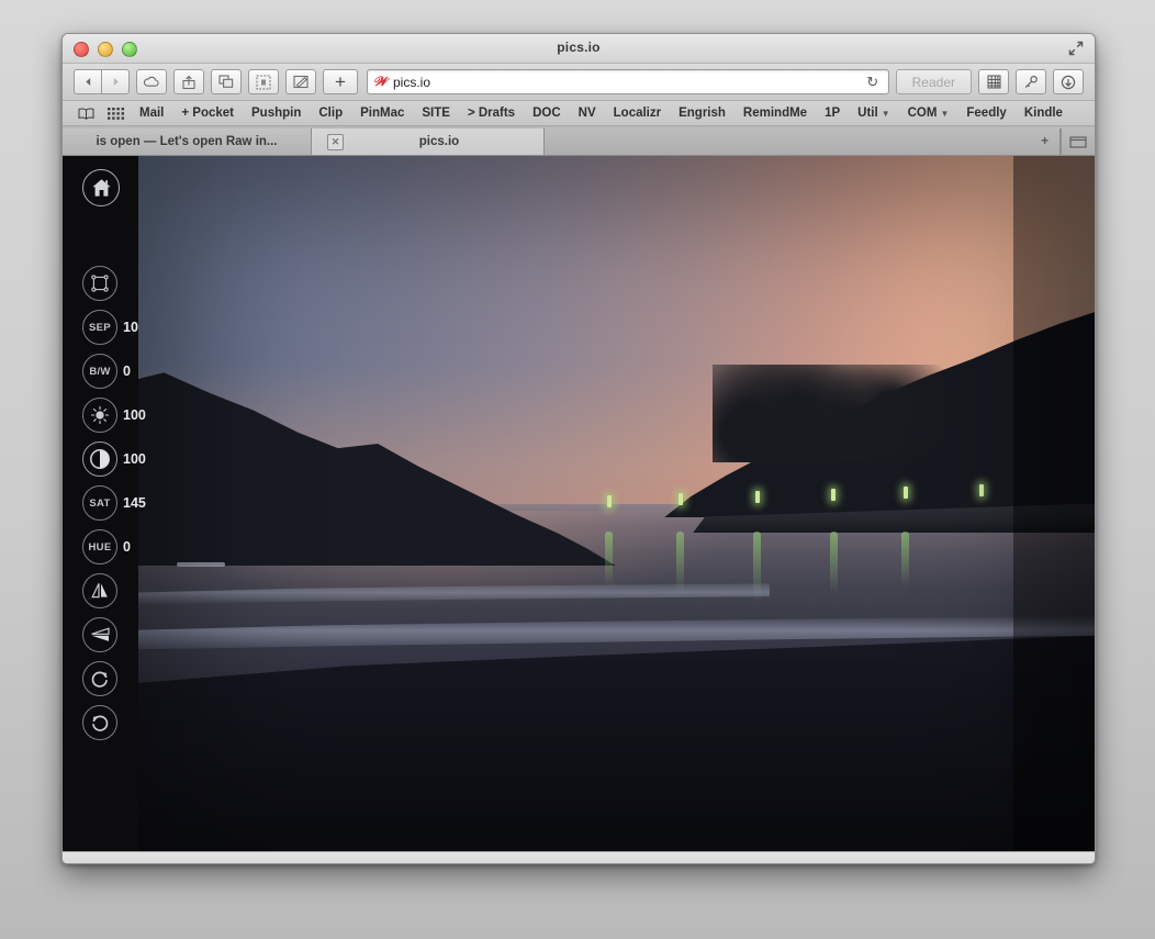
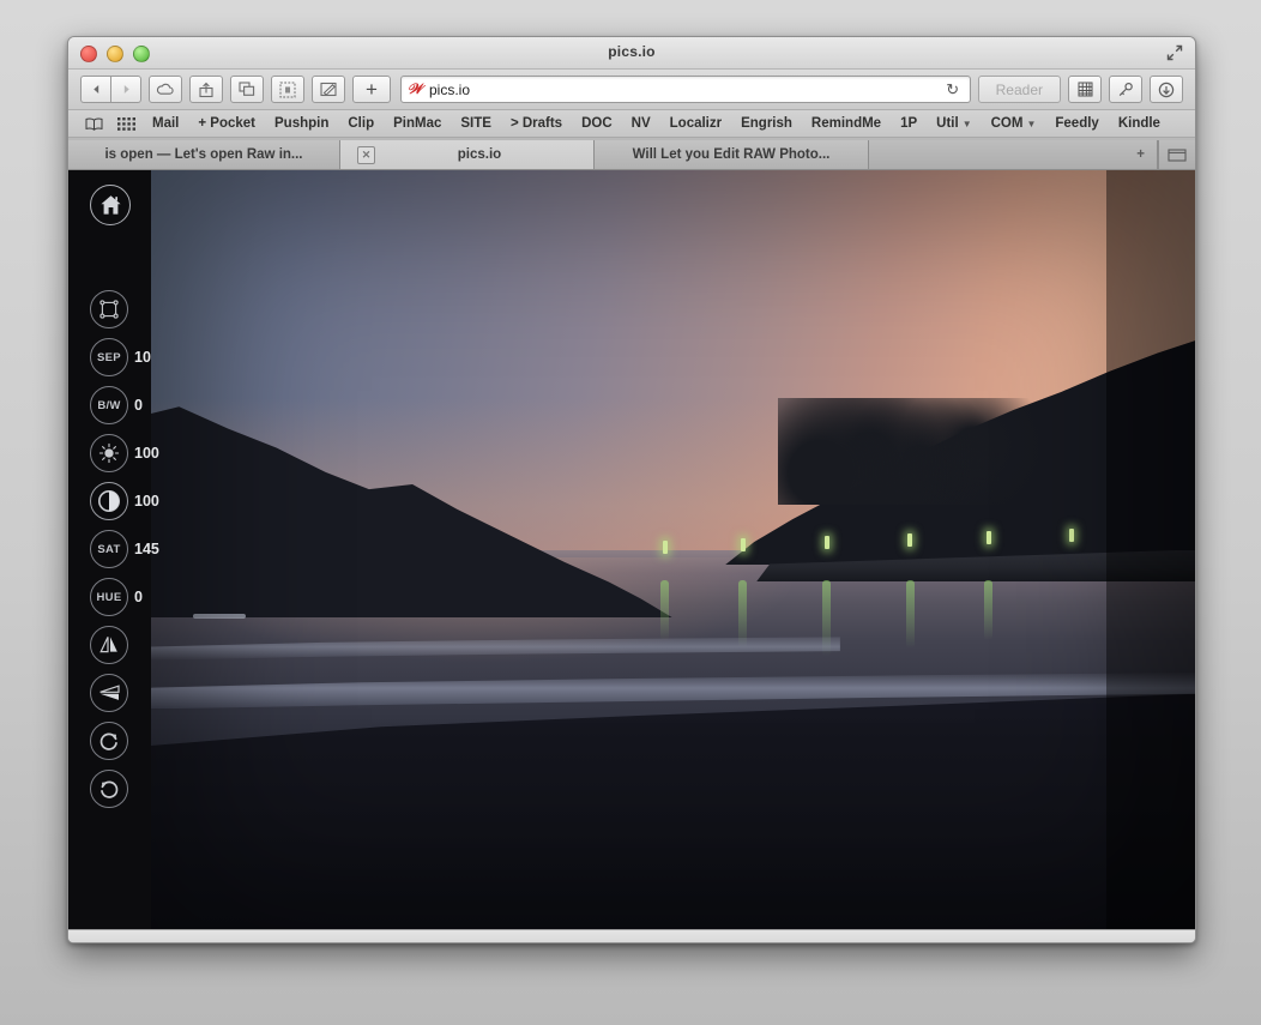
  pics.io
  +
  𝒲
  pics.io
  ↻
  Reader
  Mail
  + Pocket
  Pushpin
  Clip
  PinMac
  SITE
  > Drafts
  DOC
  NV
  Localizr
  Engrish
  RemindMe
  1P
  Util ▼
  COM ▼
  Feedly
  Kindle
  is open — Let's open Raw in...
  ✕
  pics.io
+ Will Let you Edit RAW Photo...
  +
  SEP
  10
  B/W
  0
  100
  100
  SAT
  145
  HUE
  0
